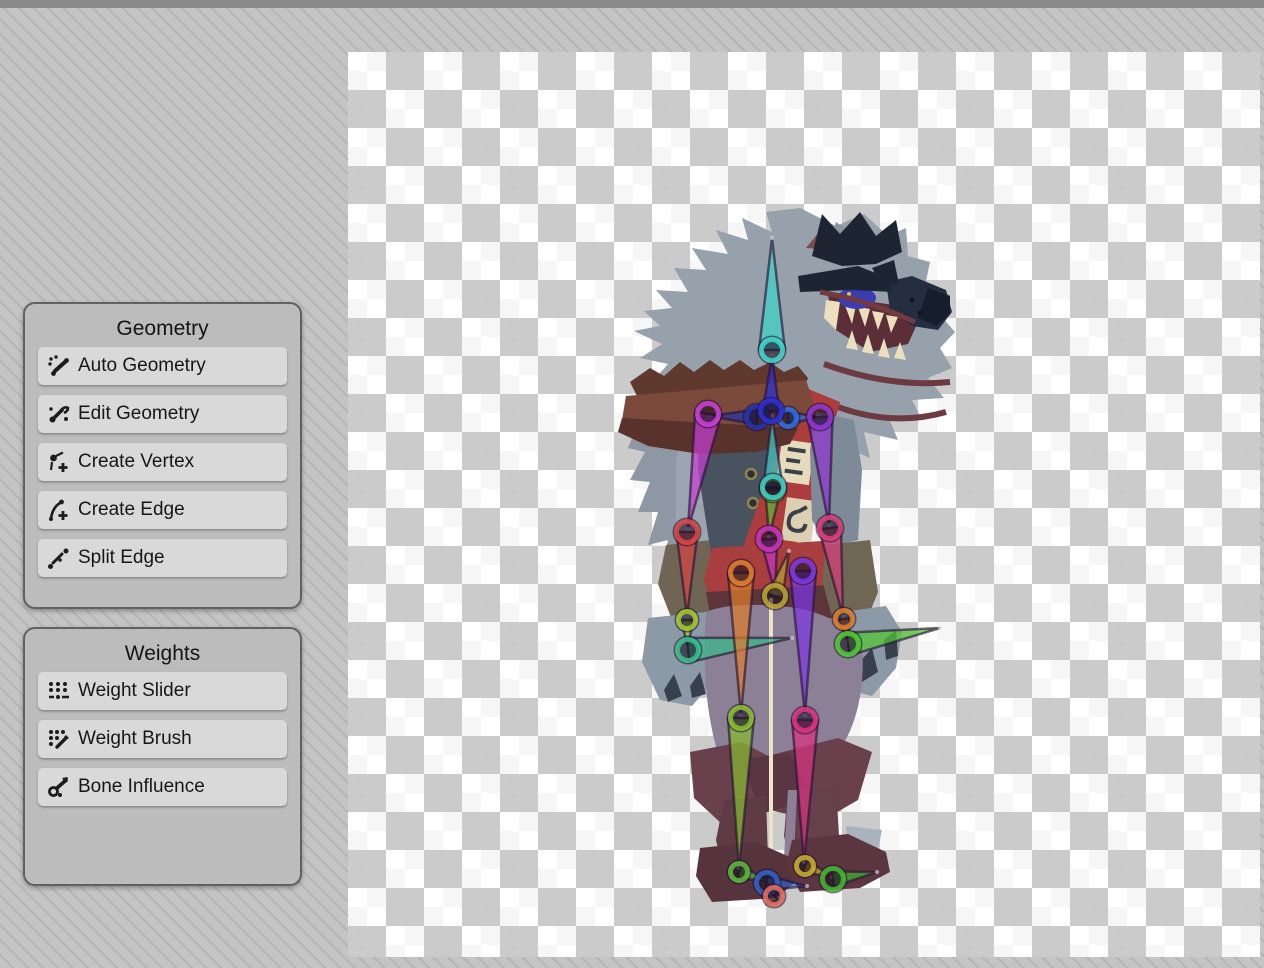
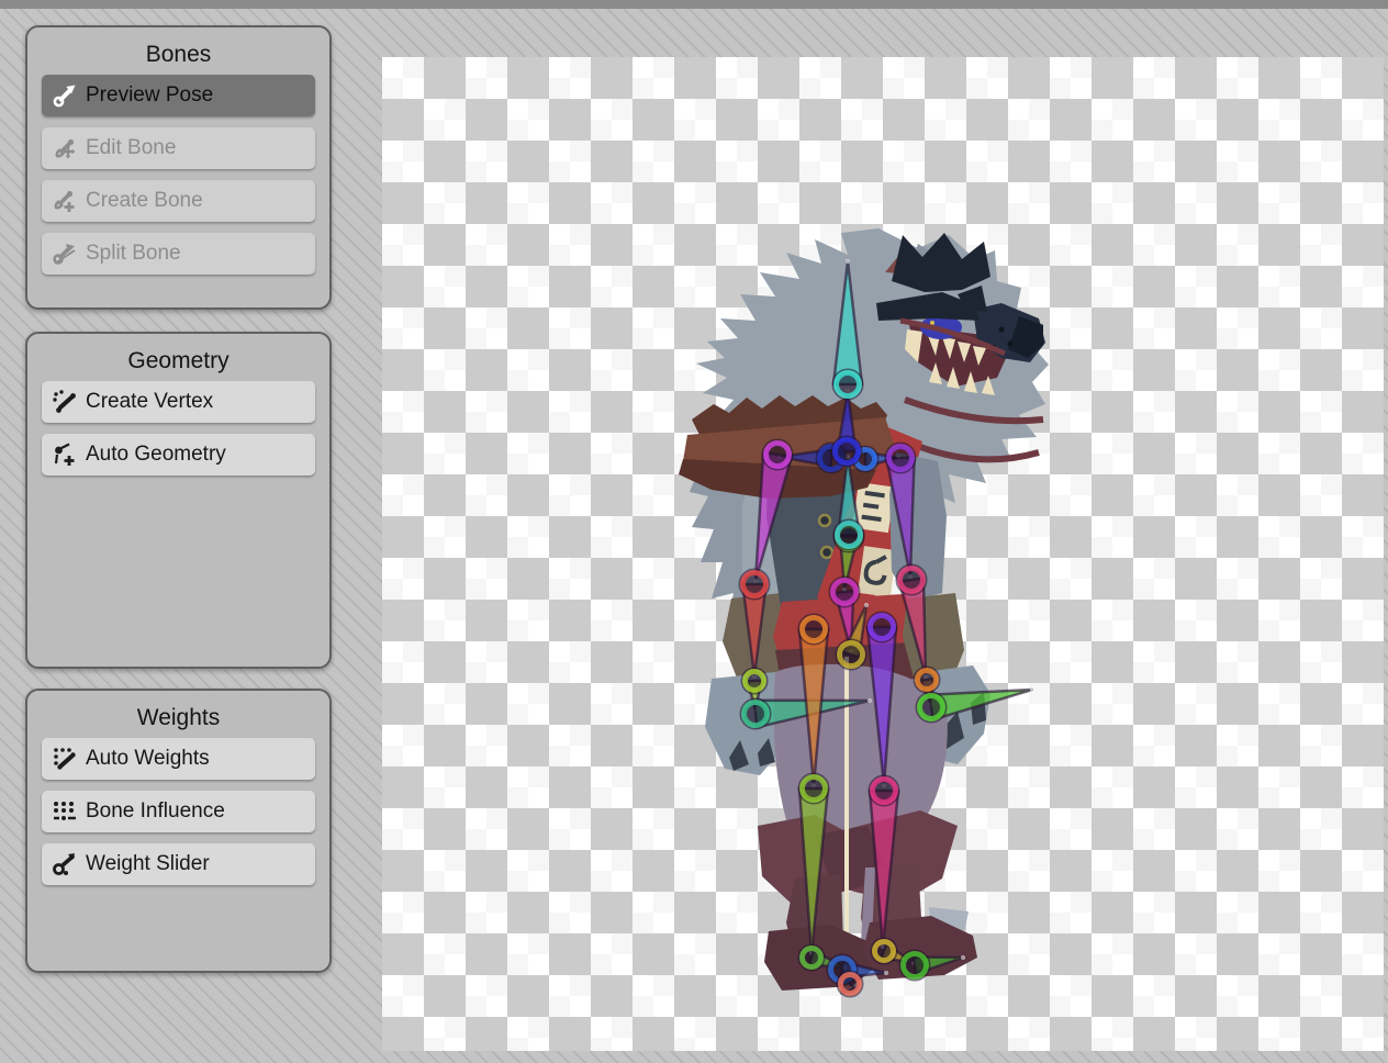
+ Bones
+ Preview Pose
+ Edit Bone
+ Create Bone
+ Split Bone
  Geometry
- Auto Geometry
+ Create Vertex
- Edit Geometry
- Create Vertex
+ Auto Geometry
- Create Edge
- Split Edge
  Weights
+ Auto Weights
- Weight Slider
+ Bone Influence
- Weight Brush
- Bone Influence
+ Weight Slider
